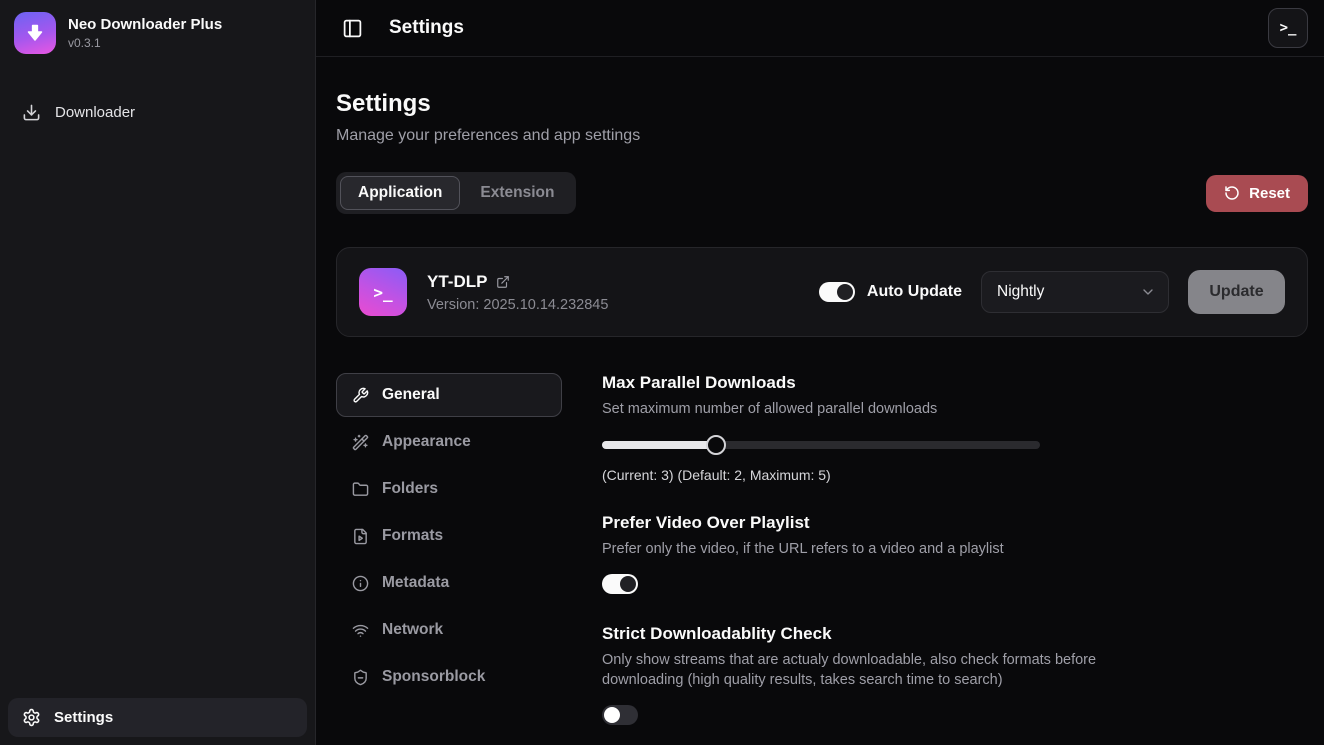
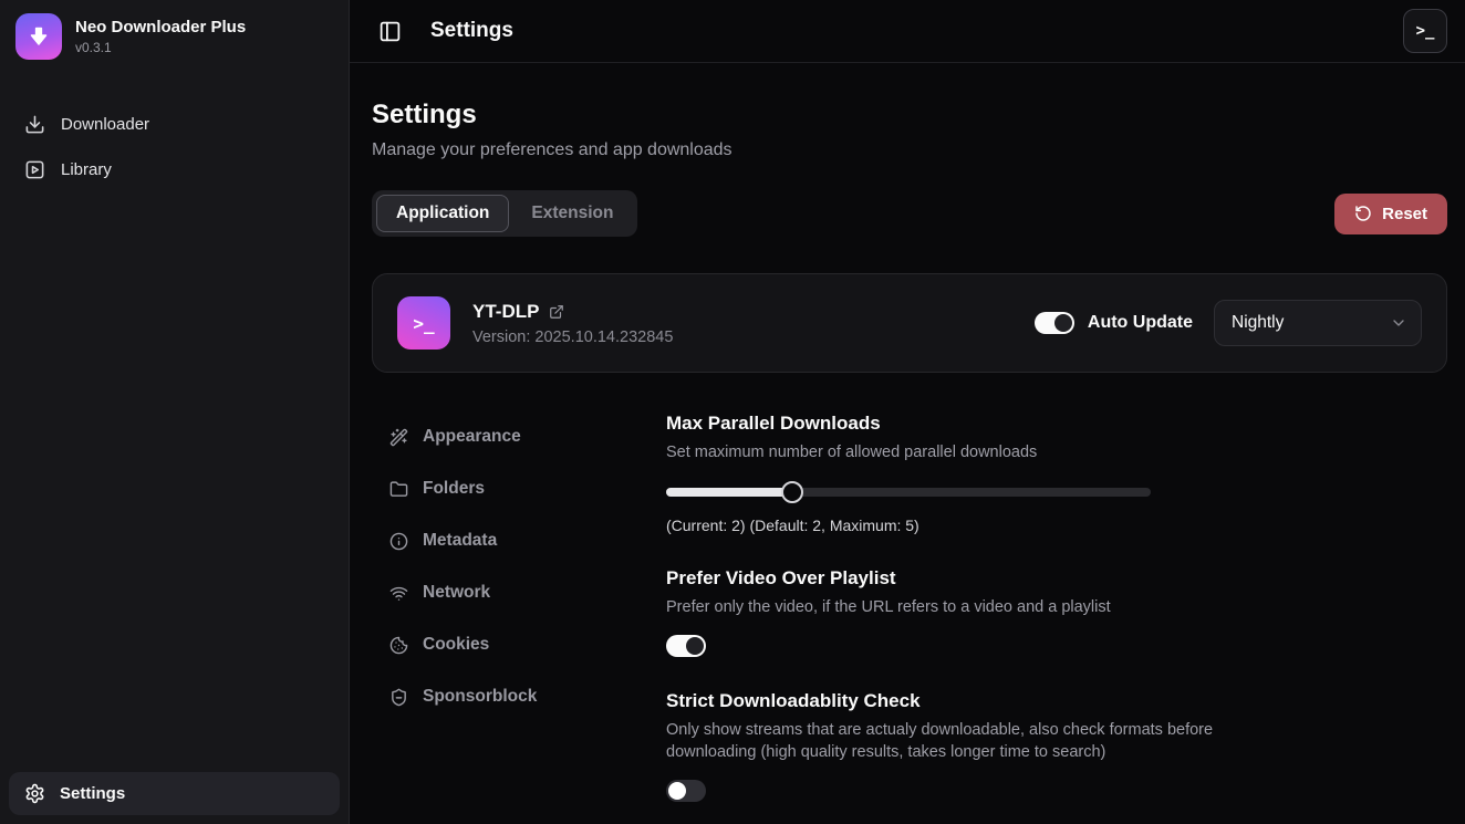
  Neo Downloader Plus
  v0.3.1
  Downloader
+ Library
  Settings
  Settings
  >_
  Settings
- Manage your preferences and app settings
+ Manage your preferences and app downloads
  Application
  Extension
  Reset
  >_
  YT-DLP
  Version: 2025.10.14.232845
  Auto Update
  Nightly
- Update
- General
  Appearance
  Folders
- Formats
  Metadata
  Network
+ Cookies
  Sponsorblock
  Max Parallel Downloads
  Set maximum number of allowed parallel downloads
- (Current: 3) (Default: 2, Maximum: 5)
+ (Current: 2) (Default: 2, Maximum: 5)
  Prefer Video Over Playlist
  Prefer only the video, if the URL refers to a video and a playlist
  Strict Downloadablity Check
- Only show streams that are actualy downloadable, also check formats before downloading (high quality results, takes search time to search)
+ Only show streams that are actualy downloadable, also check formats before downloading (high quality results, takes longer time to search)
